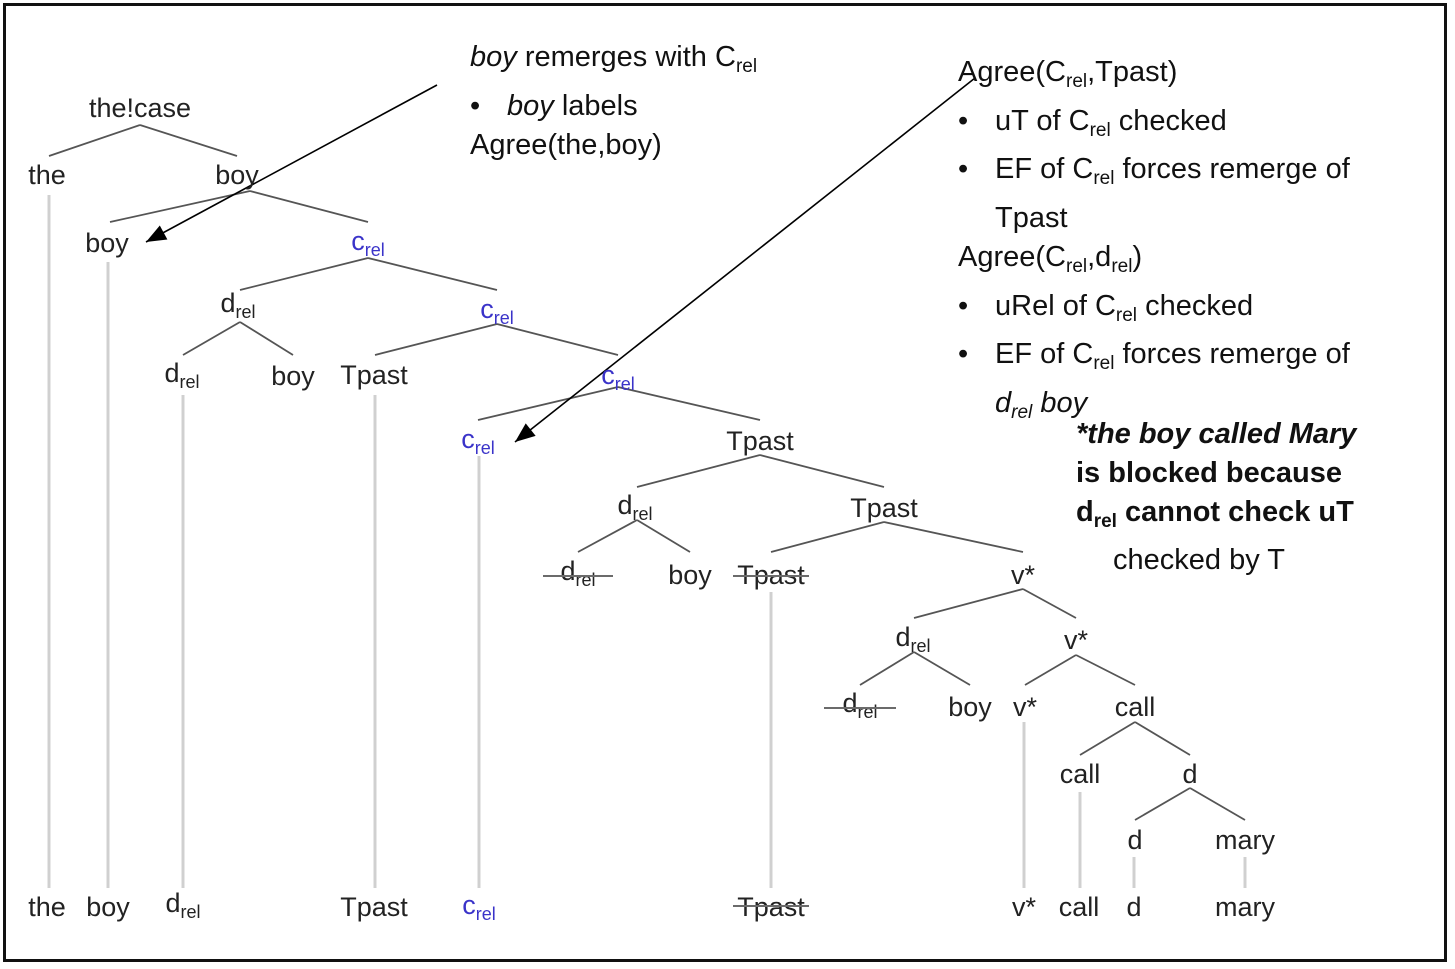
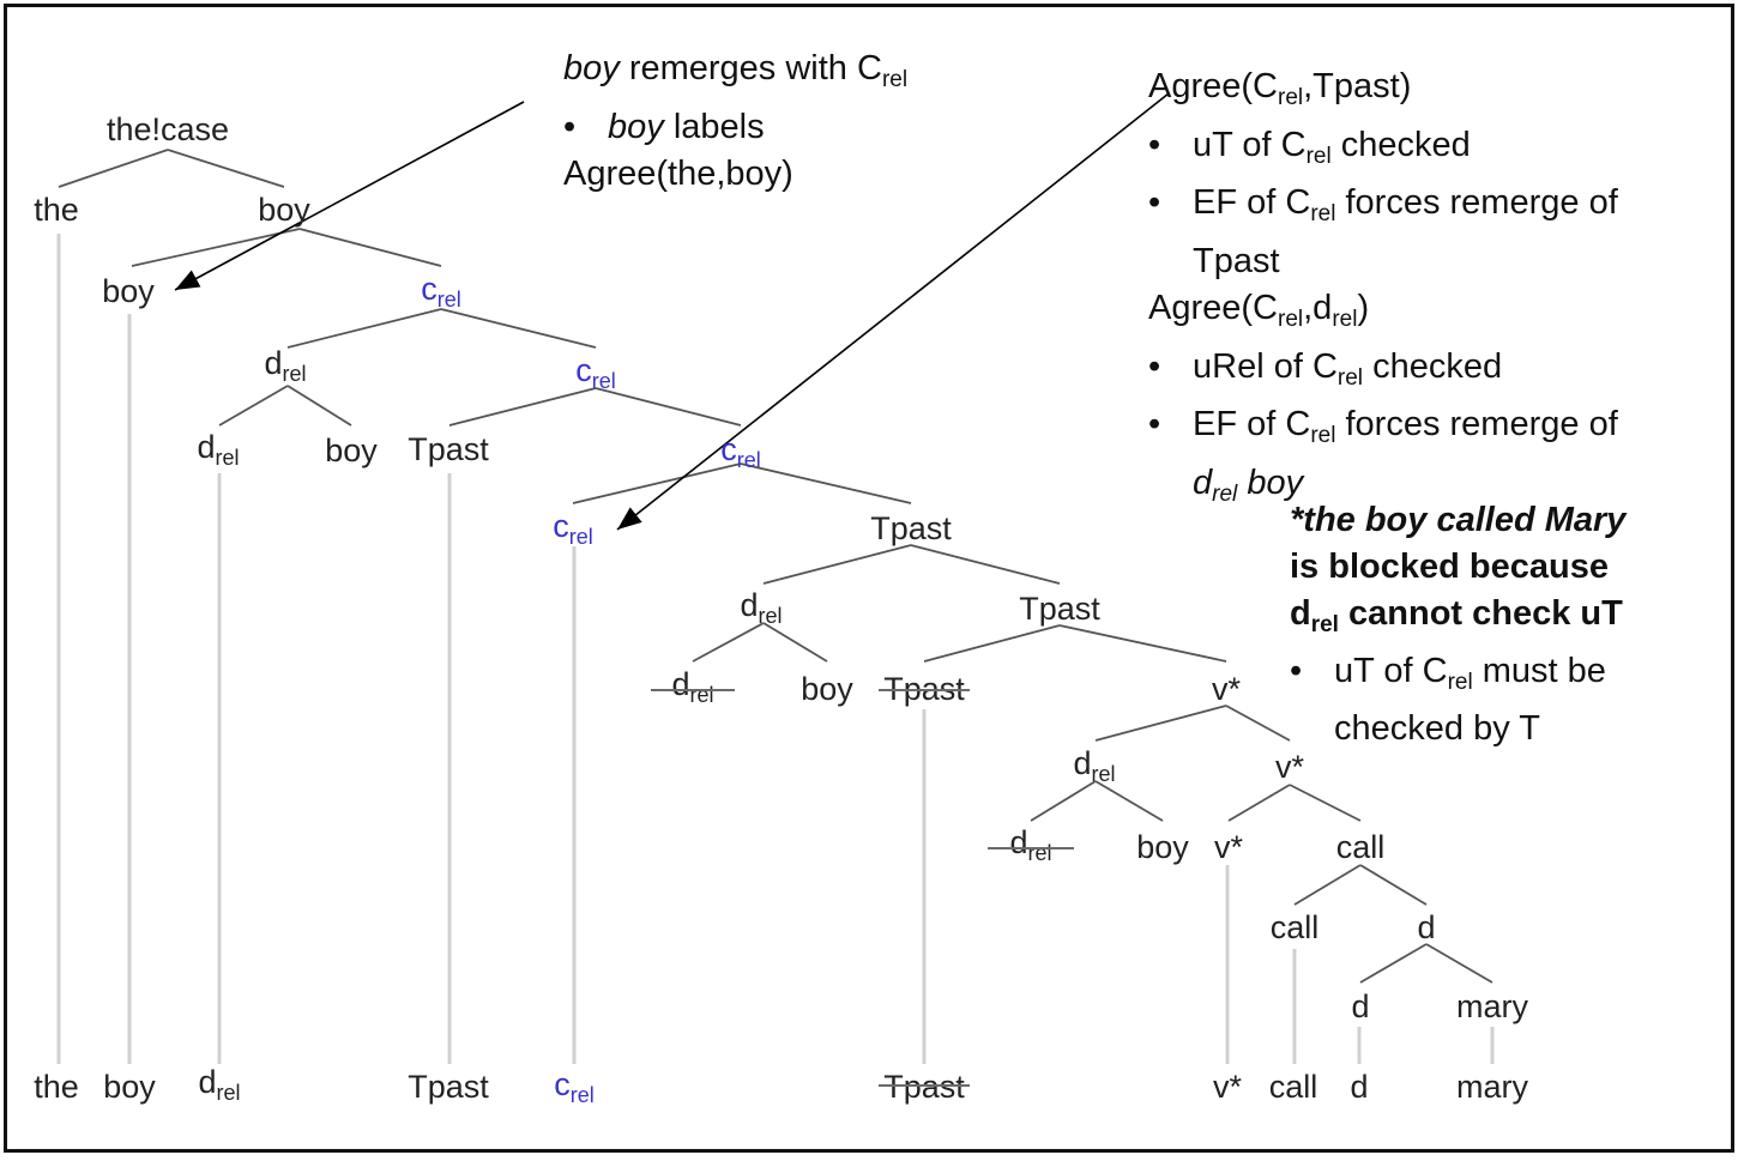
  the!case
  the
  boy
  boy
  crel
  drel
  crel
  drel
  boy
  Tpast
  crel
  crel
  Tpast
  drel
  Tpast
  drel
  boy
  v*
  drel
  v*
  drel
  boy
  v*
  call
  call
  d
  d
  mary
  the
  boy
  drel
  Tpast
  crel
  Tpast
  v*
  call
  d
  mary
  boy remerges with Crel
  • boy labels
  Agree(the,boy)
  Agree(Crel,Tpast)
  • uT of Crel checked
  • EF of Crel forces remerge of
  Tpast
  Agree(Crel,drel)
  • uRel of Crel checked
  • EF of Crel forces remerge of
  drel boy
  *the boy called Mary
  is blocked because
  drel cannot check uT
+ • uT of Crel must be
  checked by T
